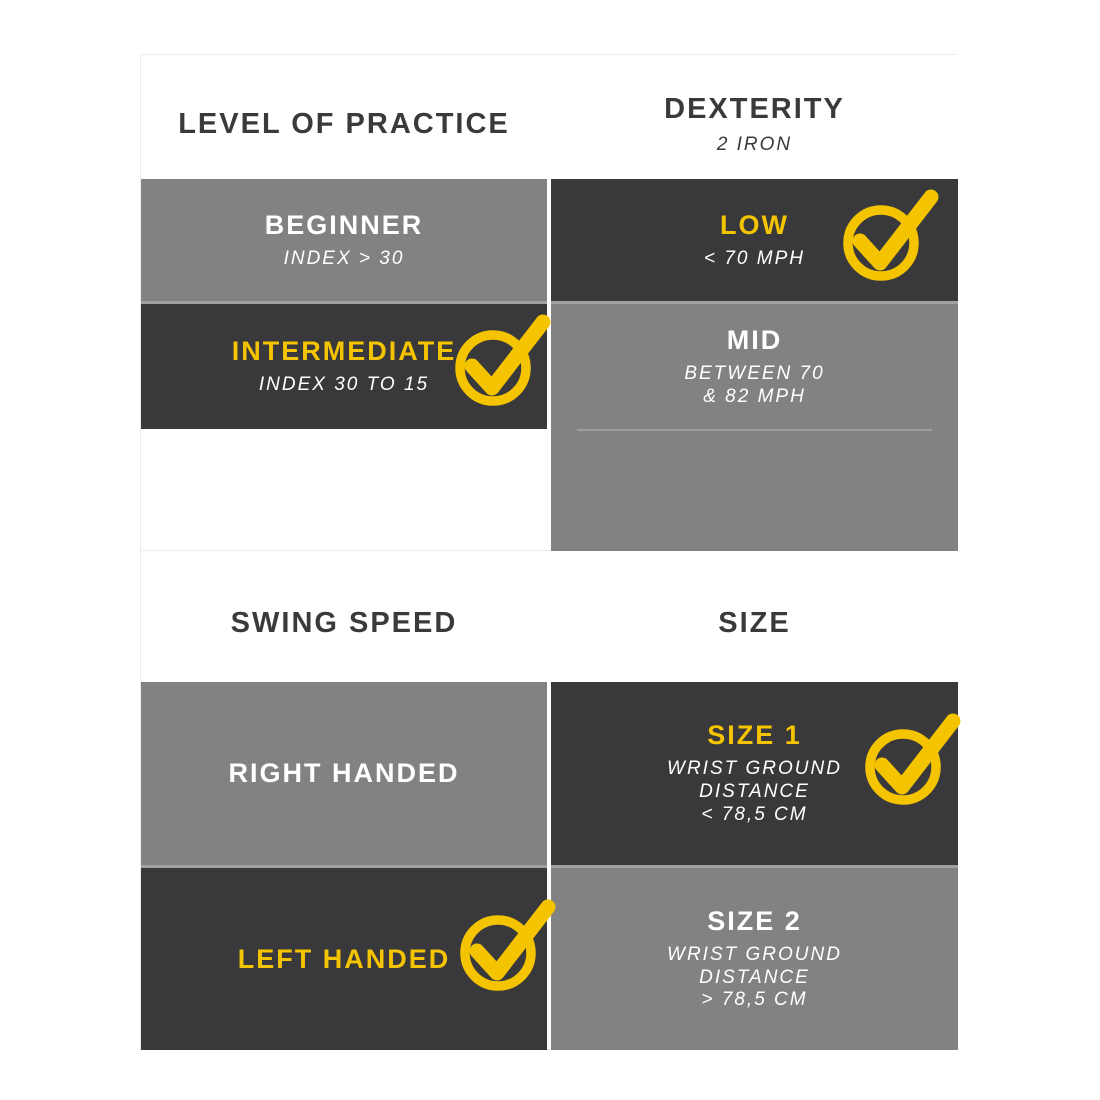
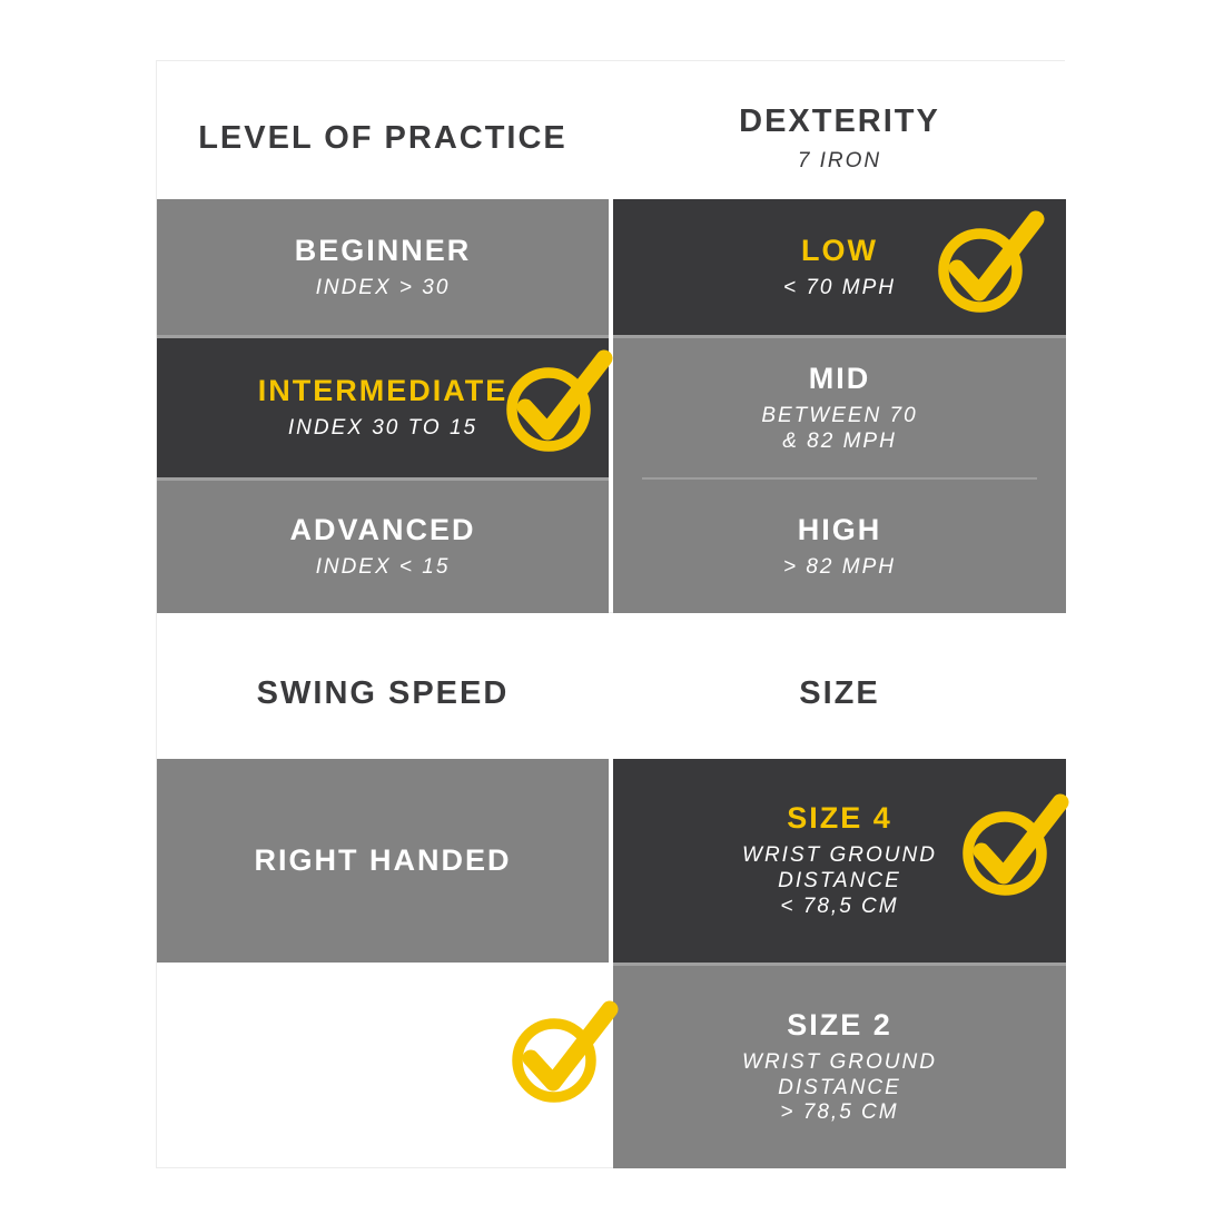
  LEVEL OF PRACTICE
  DEXTERITY
- 2 IRON
+ 7 IRON
  SWING SPEED
  SIZE
  BEGINNER
  INDEX > 30
  INTERMEDIATE
  INDEX 30 TO 15
+ ADVANCED
+ INDEX < 15
  LOW
  < 70 MPH
  MID
  BETWEEN 70
  & 82 MPH
+ HIGH
+ > 82 MPH
  RIGHT HANDED
- LEFT HANDED
- SIZE 1
+ SIZE 4
  WRIST GROUND
  DISTANCE
  < 78,5 CM
  SIZE 2
  WRIST GROUND
  DISTANCE
  > 78,5 CM
